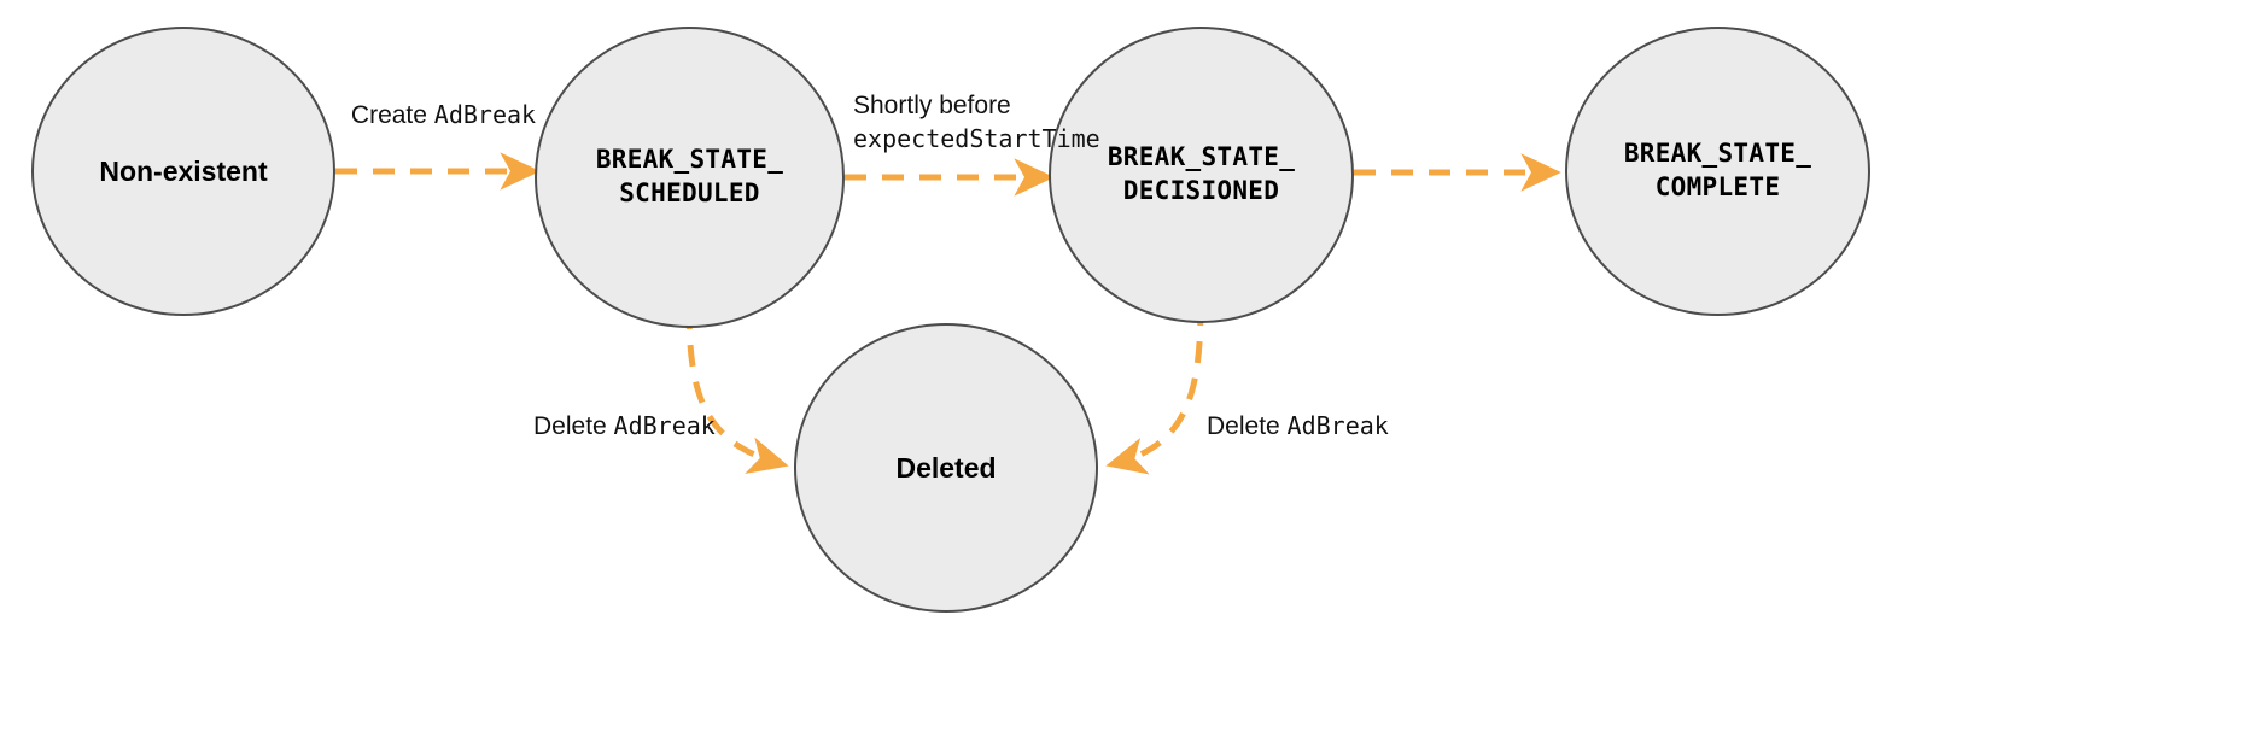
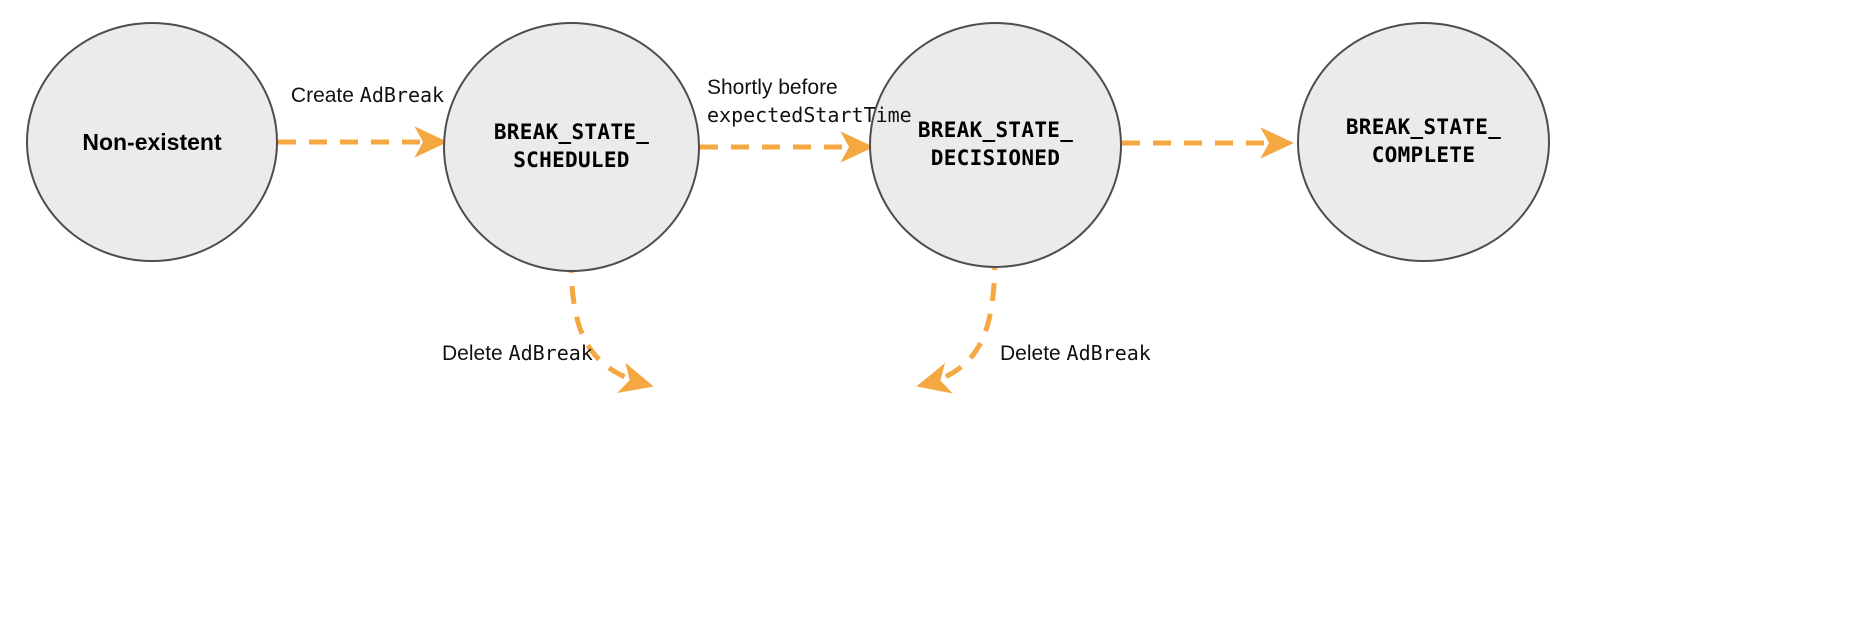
  Non-existent
  BREAK_STATE_
  SCHEDULED
  BREAK_STATE_
  DECISIONED
  BREAK_STATE_
  COMPLETE
- Deleted
  Create AdBreak
  Shortly before
  expectedStartTime
  Delete AdBreak
  Delete AdBreak
